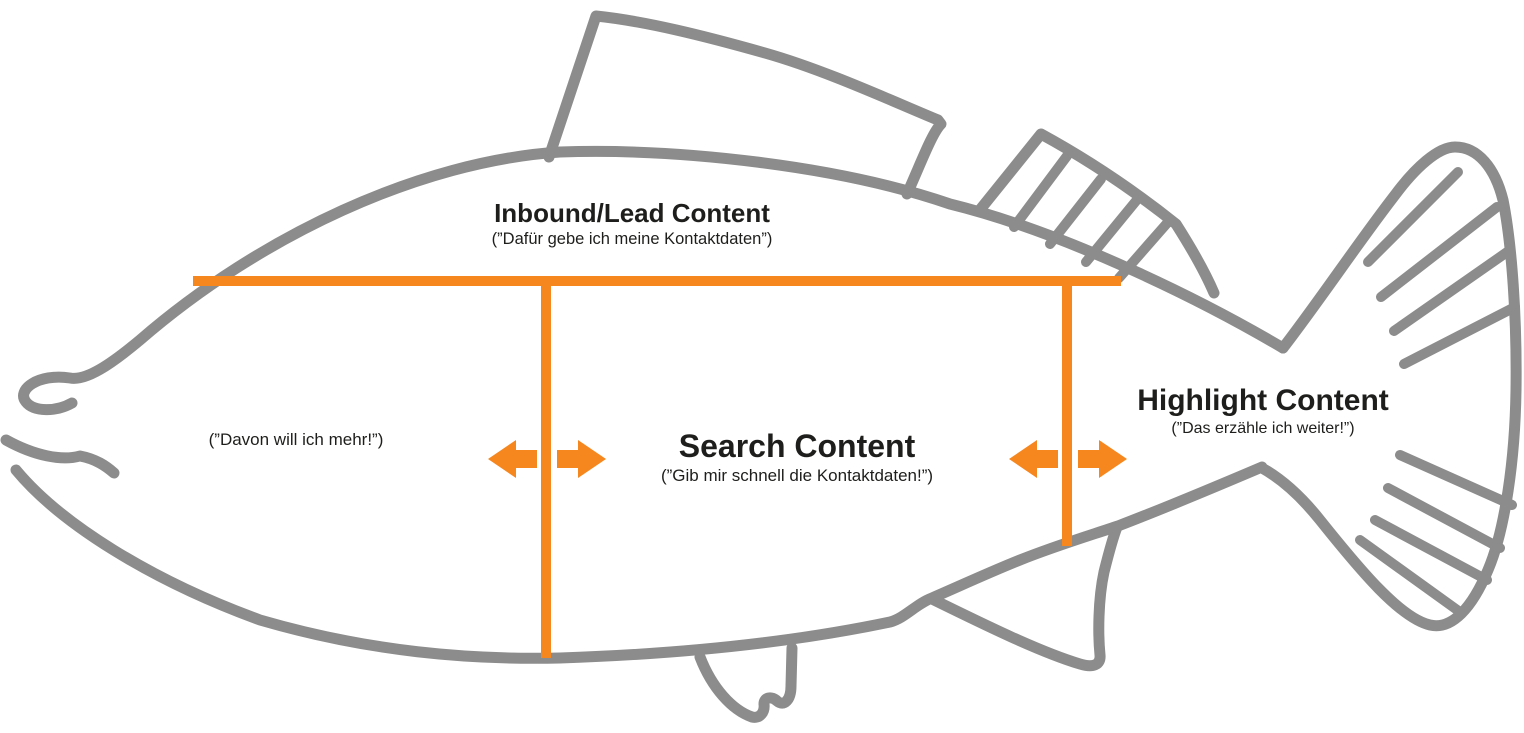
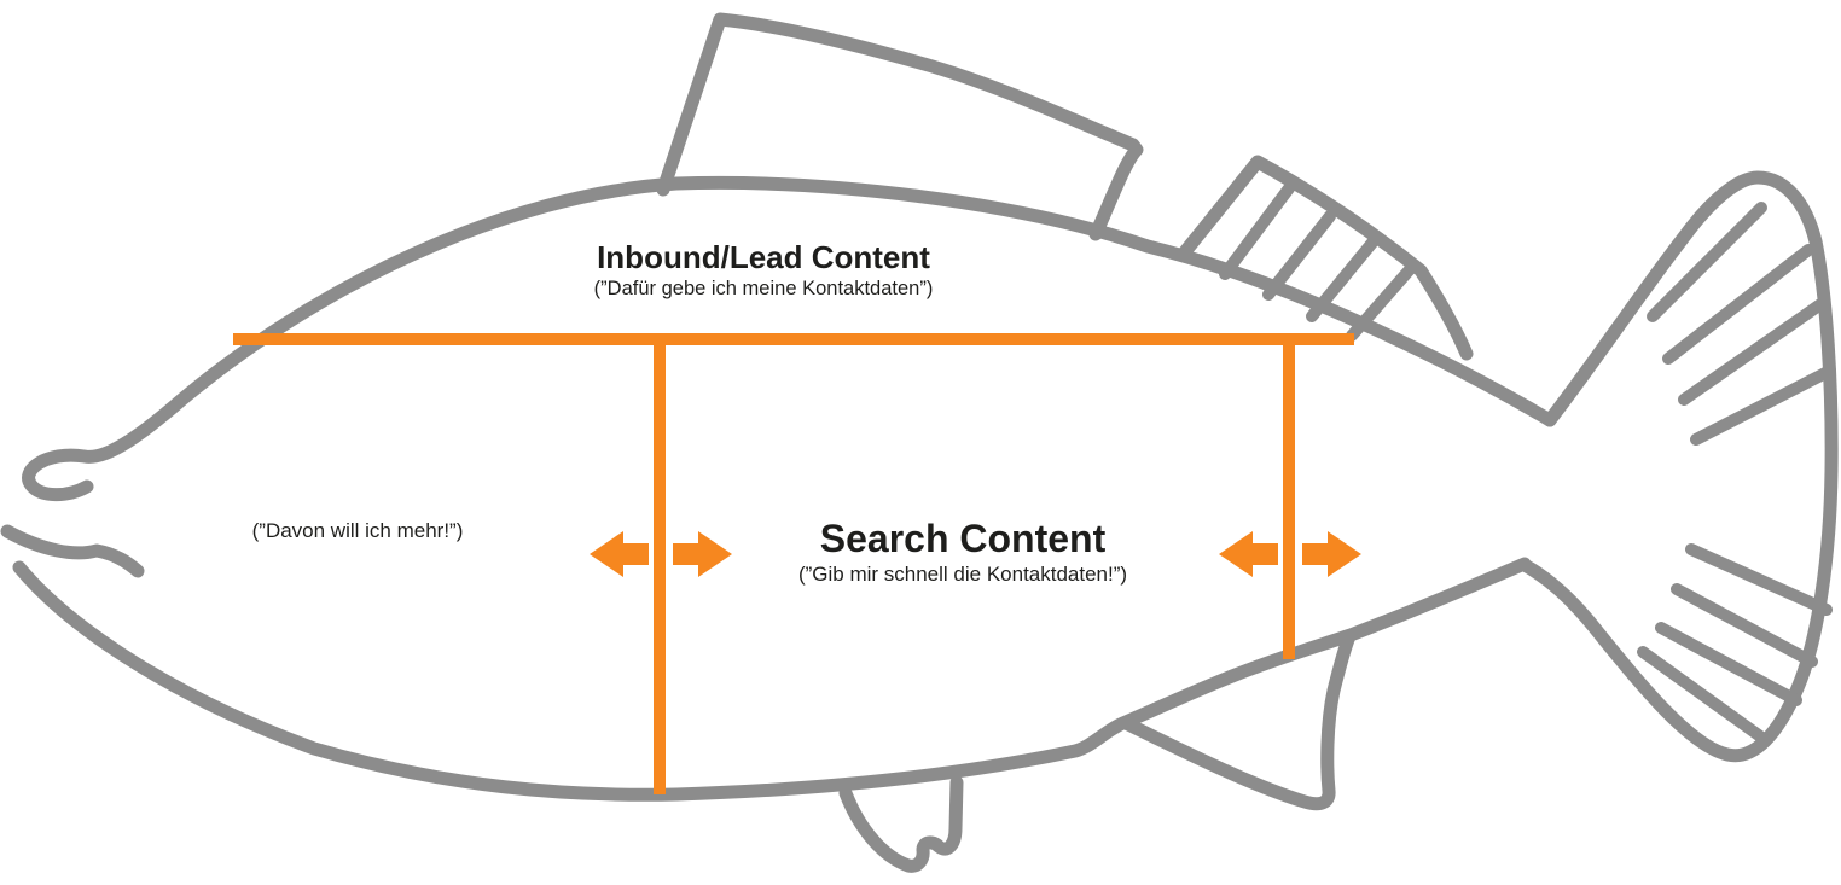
  Inbound/Lead Content
  (”Dafür gebe ich meine Kontaktdaten”)
  (”Davon will ich mehr!”)
  Search Content
  (”Gib mir schnell die Kontaktdaten!”)
- Highlight Content
- (”Das erzähle ich weiter!”)
